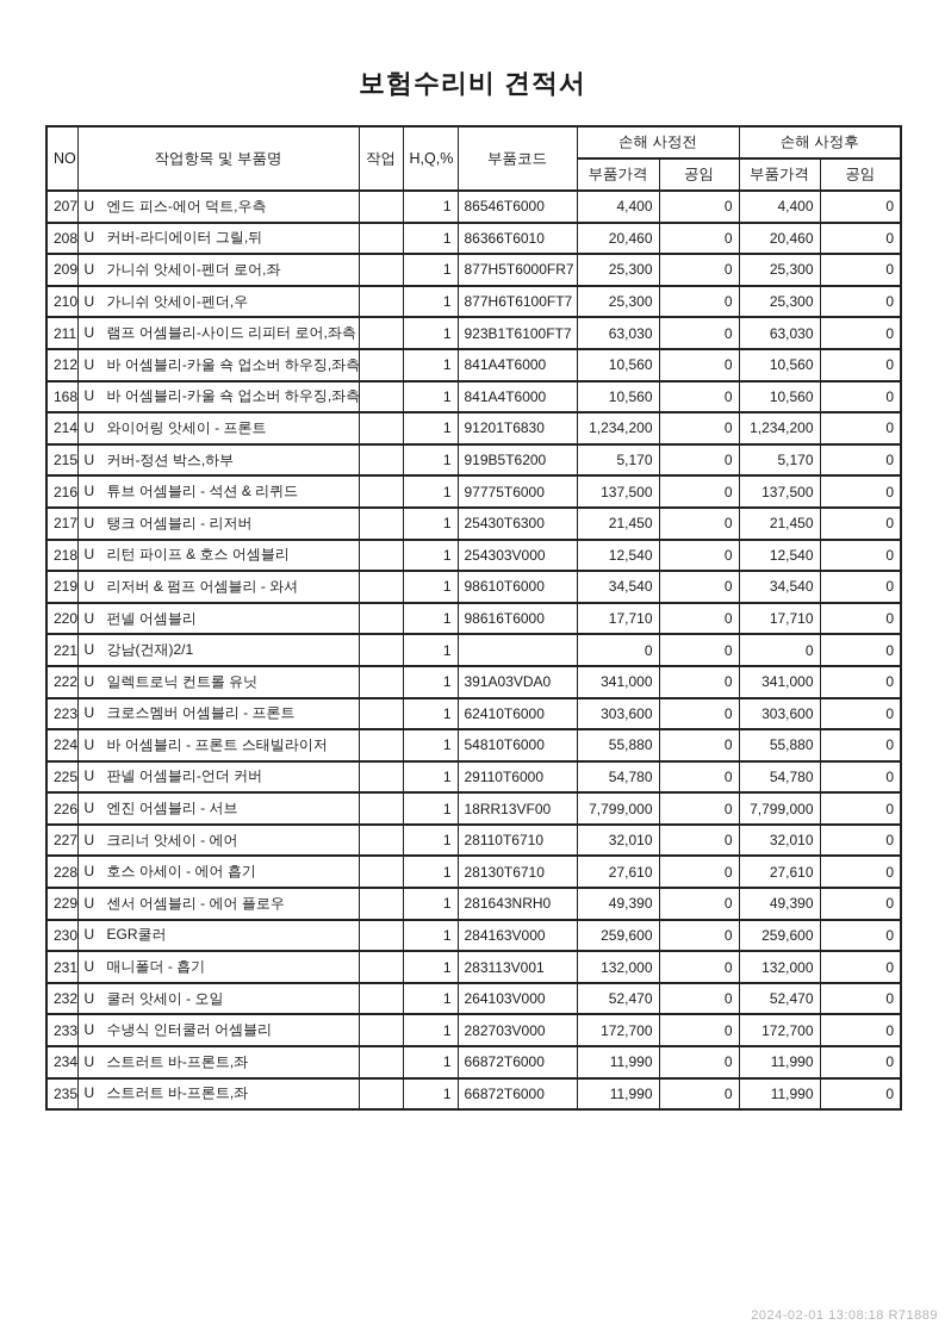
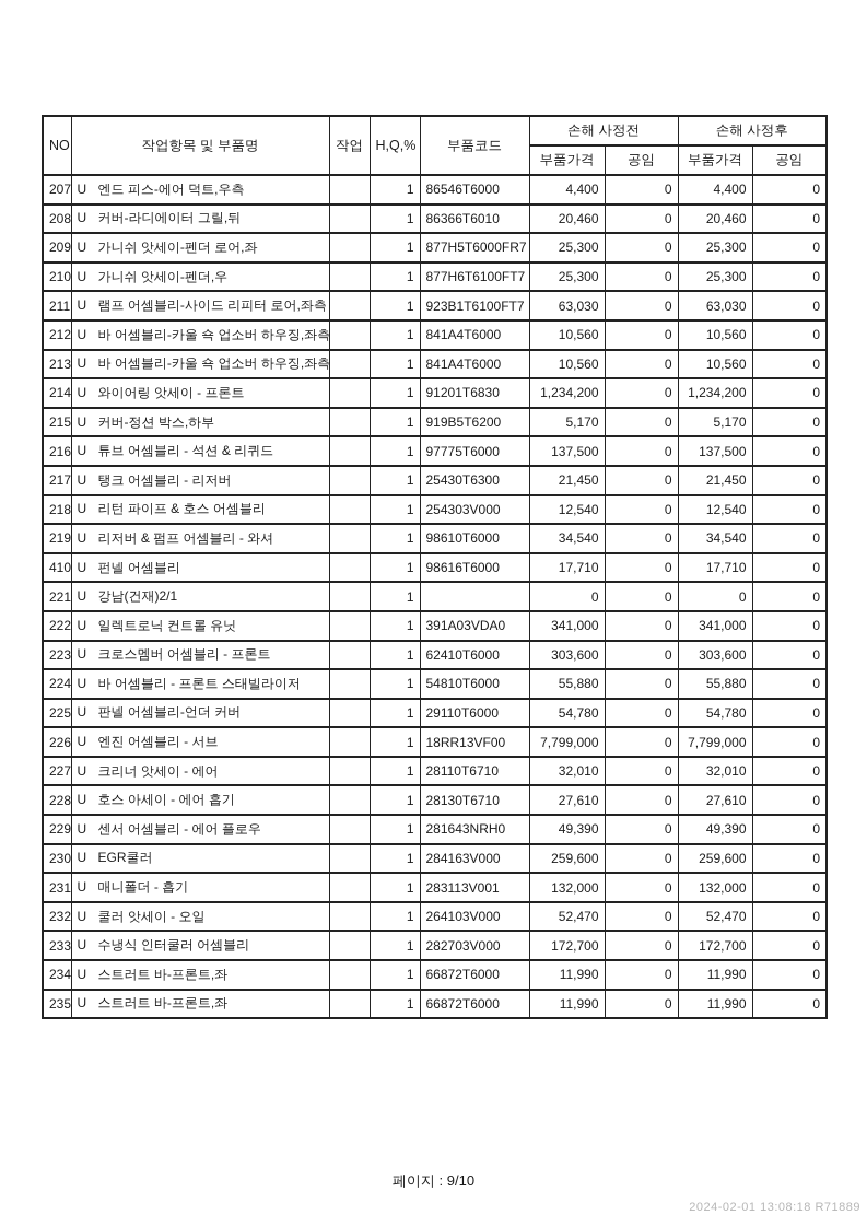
- 보험수리비 견적서
  NO	작업항목 및 부품명	작업	H,Q,%	부품코드	손해 사정전	손해 사정후
  부품가격	공임	부품가격	공임
  207	U 엔드 피스-에어 덕트,우측		1	86546T6000	4,400	0	4,400	0
  208	U 커버-라디에이터 그릴,뒤		1	86366T6010	20,460	0	20,460	0
  209	U 가니쉬 앗세이-펜더 로어,좌		1	877H5T6000FR7	25,300	0	25,300	0
  210	U 가니쉬 앗세이-펜더,우		1	877H6T6100FT7	25,300	0	25,300	0
  211	U 램프 어셈블리-사이드 리피터 로어,좌측		1	923B1T6100FT7	63,030	0	63,030	0
  212	U 바 어셈블리-카울 쇽 업소버 하우징,좌측		1	841A4T6000	10,560	0	10,560	0
- 168	U 바 어셈블리-카울 쇽 업소버 하우징,좌측		1	841A4T6000	10,560	0	10,560	0
+ 213	U 바 어셈블리-카울 쇽 업소버 하우징,좌측		1	841A4T6000	10,560	0	10,560	0
  214	U 와이어링 앗세이 - 프론트		1	91201T6830	1,234,200	0	1,234,200	0
  215	U 커버-정션 박스,하부		1	919B5T6200	5,170	0	5,170	0
  216	U 튜브 어셈블리 - 석션 & 리퀴드		1	97775T6000	137,500	0	137,500	0
  217	U 탱크 어셈블리 - 리저버		1	25430T6300	21,450	0	21,450	0
  218	U 리턴 파이프 & 호스 어셈블리		1	254303V000	12,540	0	12,540	0
  219	U 리저버 & 펌프 어셈블리 - 와셔		1	98610T6000	34,540	0	34,540	0
- 220	U 펀넬 어셈블리		1	98616T6000	17,710	0	17,710	0
+ 410	U 펀넬 어셈블리		1	98616T6000	17,710	0	17,710	0
  221	U 강남(건재)2/1		1		0	0	0	0
  222	U 일렉트로닉 컨트롤 유닛		1	391A03VDA0	341,000	0	341,000	0
  223	U 크로스멤버 어셈블리 - 프론트		1	62410T6000	303,600	0	303,600	0
  224	U 바 어셈블리 - 프론트 스태빌라이저		1	54810T6000	55,880	0	55,880	0
  225	U 판넬 어셈블리-언더 커버		1	29110T6000	54,780	0	54,780	0
  226	U 엔진 어셈블리 - 서브		1	18RR13VF00	7,799,000	0	7,799,000	0
  227	U 크리너 앗세이 - 에어		1	28110T6710	32,010	0	32,010	0
  228	U 호스 아세이 - 에어 흡기		1	28130T6710	27,610	0	27,610	0
  229	U 센서 어셈블리 - 에어 플로우		1	281643NRH0	49,390	0	49,390	0
  230	U EGR쿨러		1	284163V000	259,600	0	259,600	0
  231	U 매니폴더 - 흡기		1	283113V001	132,000	0	132,000	0
  232	U 쿨러 앗세이 - 오일		1	264103V000	52,470	0	52,470	0
  233	U 수냉식 인터쿨러 어셈블리		1	282703V000	172,700	0	172,700	0
  234	U 스트러트 바-프론트,좌		1	66872T6000	11,990	0	11,990	0
  235	U 스트러트 바-프론트,좌		1	66872T6000	11,990	0	11,990	0
+ 페이지 : 9/10
  2024-02-01 13:08:18 R71889
